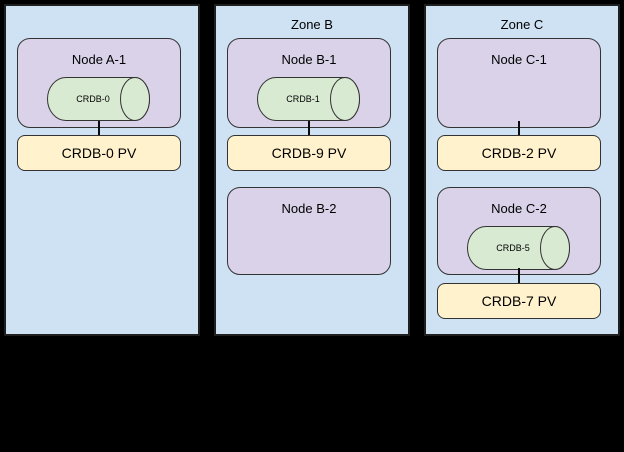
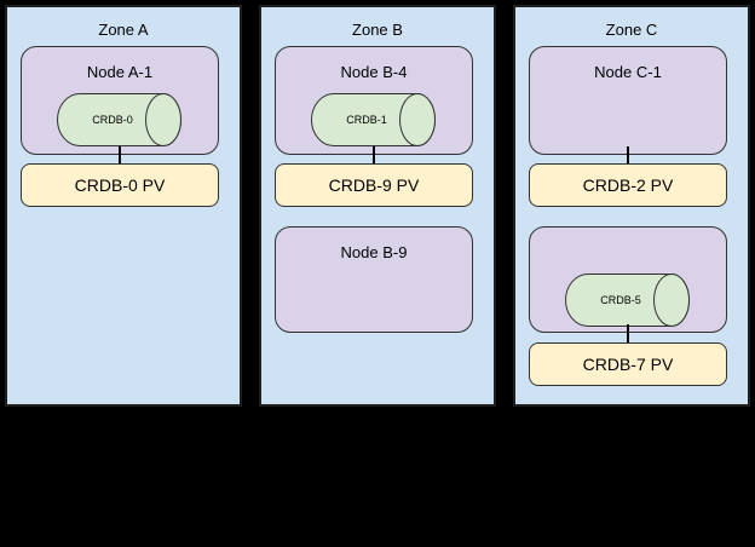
+ Zone A
  Node A-1
  CRDB-0
  CRDB-0 PV
  Zone B
- Node B-1
+ Node B-4
  CRDB-1
  CRDB-9 PV
- Node B-2
+ Node B-9
  Zone C
  Node C-1
  CRDB-2 PV
- Node C-2
  CRDB-5
  CRDB-7 PV
